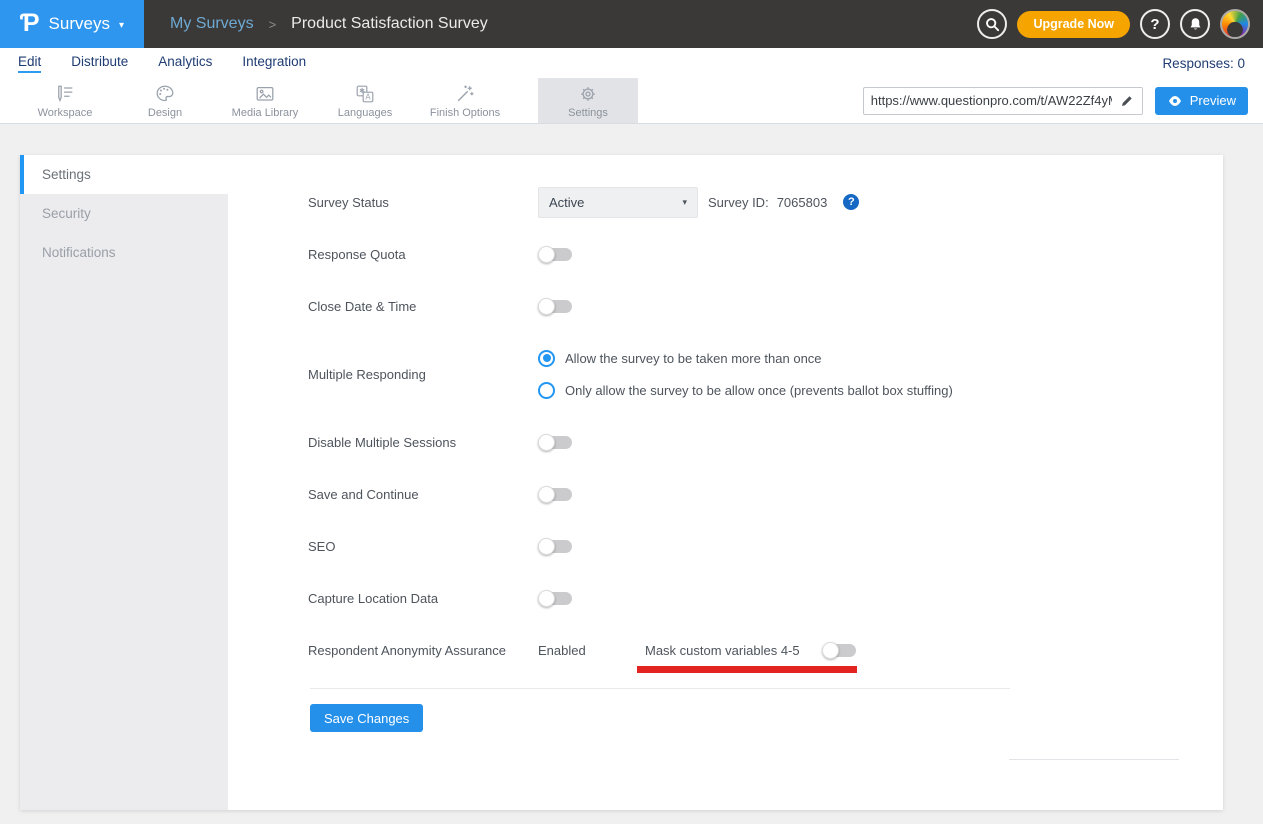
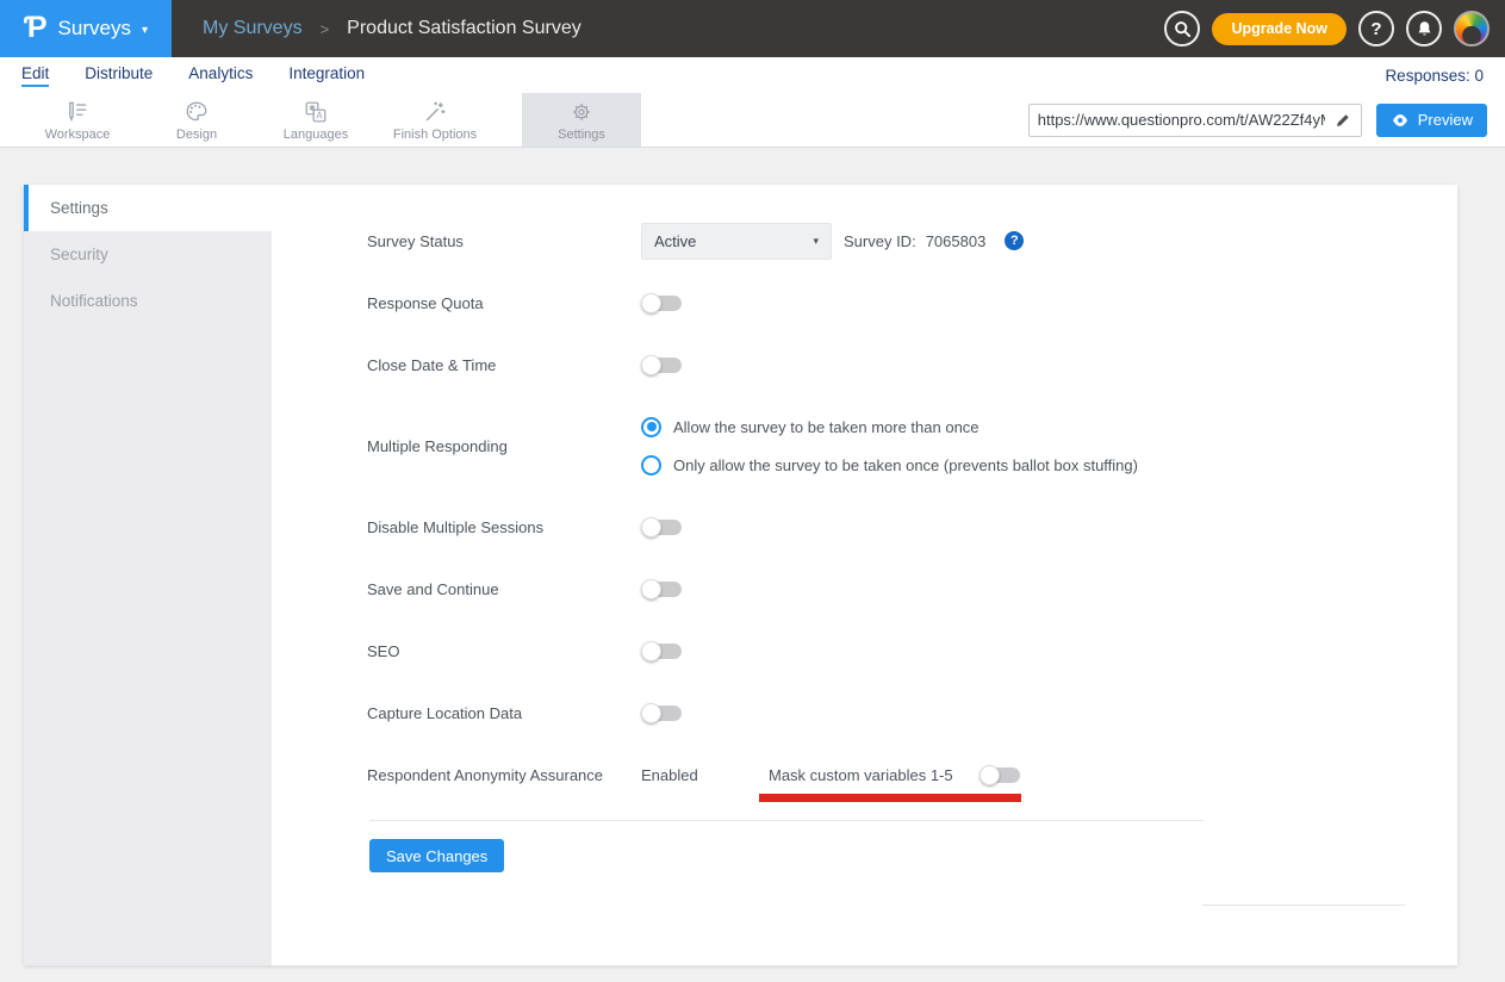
  Ƥ
  Surveys
  ▾
  My Surveys
  >
  Product Satisfaction Survey
  Upgrade Now
  ?
  Edit
  Distribute
  Analytics
  Integration
  Responses: 0
  Workspace
  Design
- Media Library
  A
  Languages
  Finish Options
  Settings
  https://www.questionpro.com/t/AW22Zf4y
  Preview
  Settings
  Security
  Notifications
  Survey Status
  Active
  ▾
  Survey ID:
  7065803
  ?
  Response Quota
  Close Date & Time
  Multiple Responding
  Allow the survey to be taken more than once
- Only allow the survey to be allow once (prevents ballot box stuffing)
+ Only allow the survey to be taken once (prevents ballot box stuffing)
  Disable Multiple Sessions
  Save and Continue
  SEO
  Capture Location Data
  Respondent Anonymity Assurance
  Enabled
- Mask custom variables 4-5
+ Mask custom variables 1-5
  Save Changes
